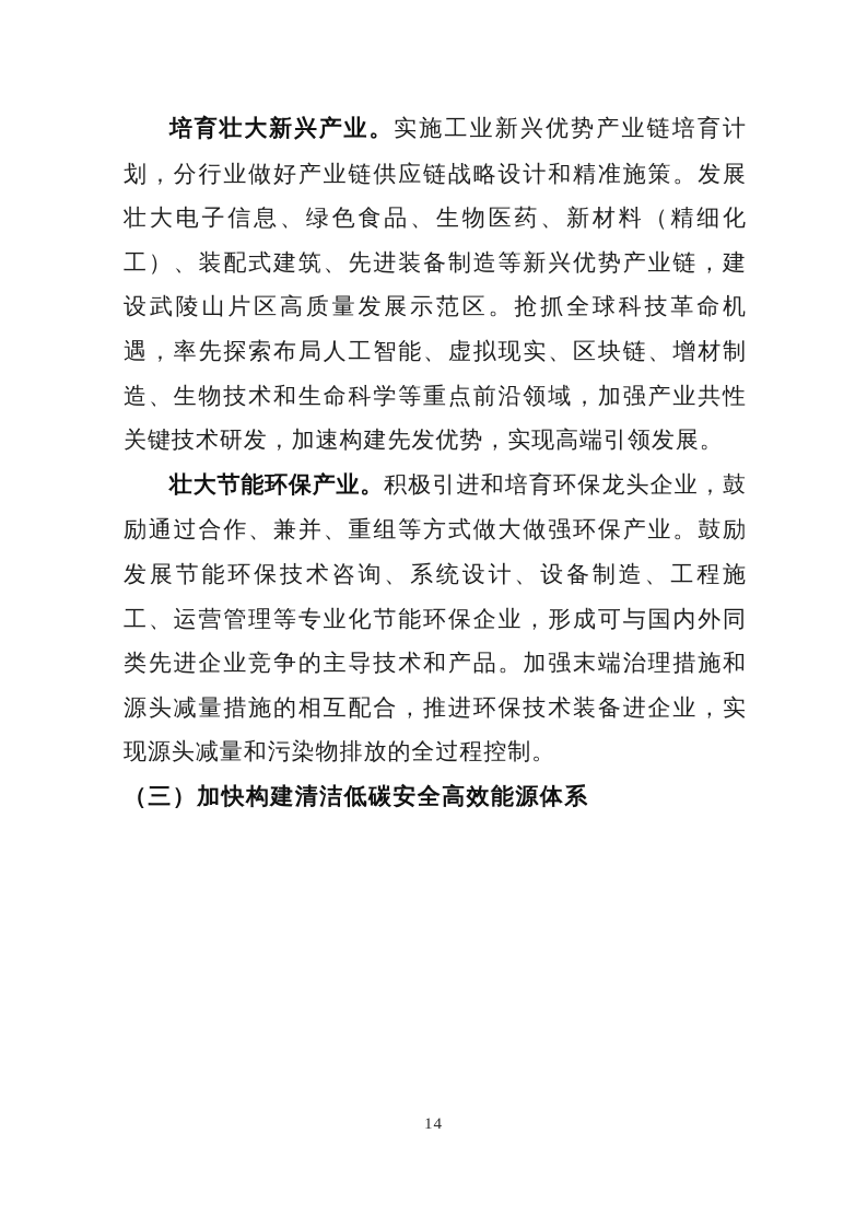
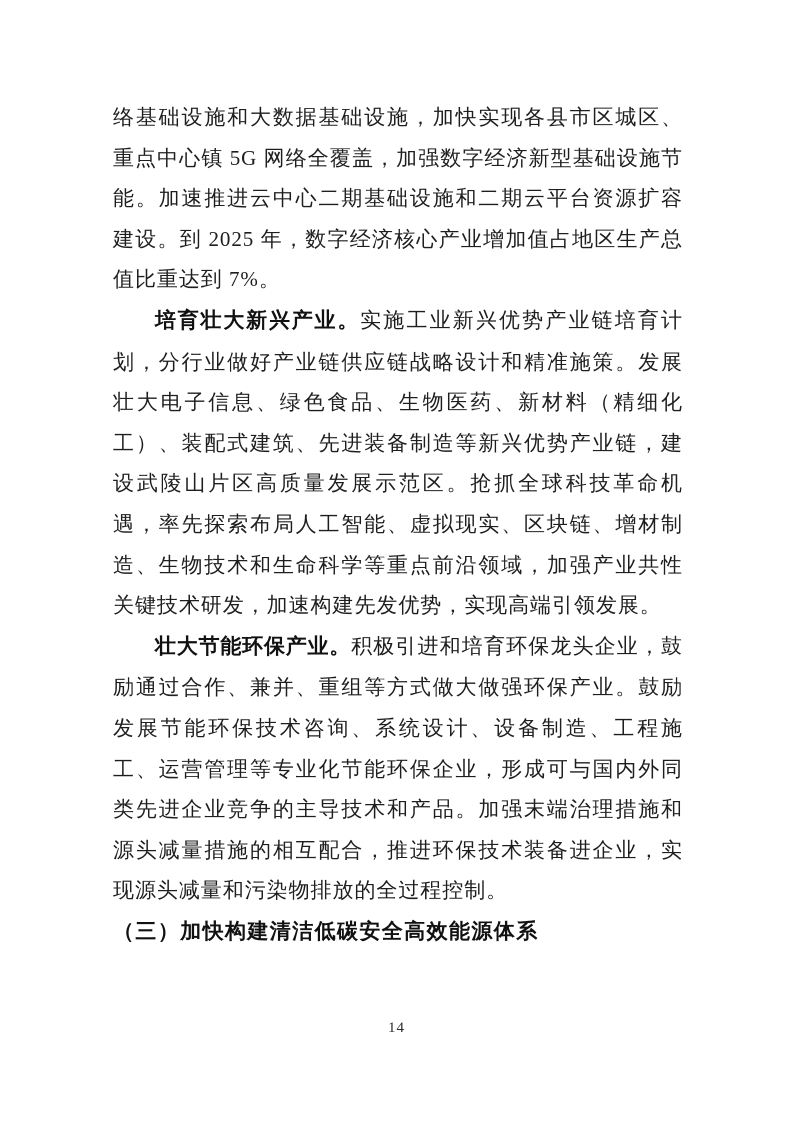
+ 络基础设施和大数据基础设施，加快实现各县市区城区、重点中心镇 5G 网络全覆盖，加强数字经济新型基础设施节能。加速推进云中心二期基础设施和二期云平台资源扩容建设。到 2025 年，数字经济核心产业增加值占地区生产总值比重达到 7%。
  培育壮大新兴产业。实施工业新兴优势产业链培育计划，分行业做好产业链供应链战略设计和精准施策。发展壮大电子信息、绿色食品、生物医药、新材料（精细化工）、装配式建筑、先进装备制造等新兴优势产业链，建设武陵山片区高质量发展示范区。抢抓全球科技革命机遇，率先探索布局人工智能、虚拟现实、区块链、增材制造、生物技术和生命科学等重点前沿领域，加强产业共性关键技术研发，加速构建先发优势，实现高端引领发展。
  壮大节能环保产业。积极引进和培育环保龙头企业，鼓励通过合作、兼并、重组等方式做大做强环保产业。鼓励发展节能环保技术咨询、系统设计、设备制造、工程施工、运营管理等专业化节能环保企业，形成可与国内外同类先进企业竞争的主导技术和产品。加强末端治理措施和源头减量措施的相互配合，推进环保技术装备进企业，实现源头减量和污染物排放的全过程控制。
  （三）加快构建清洁低碳安全高效能源体系
  14
